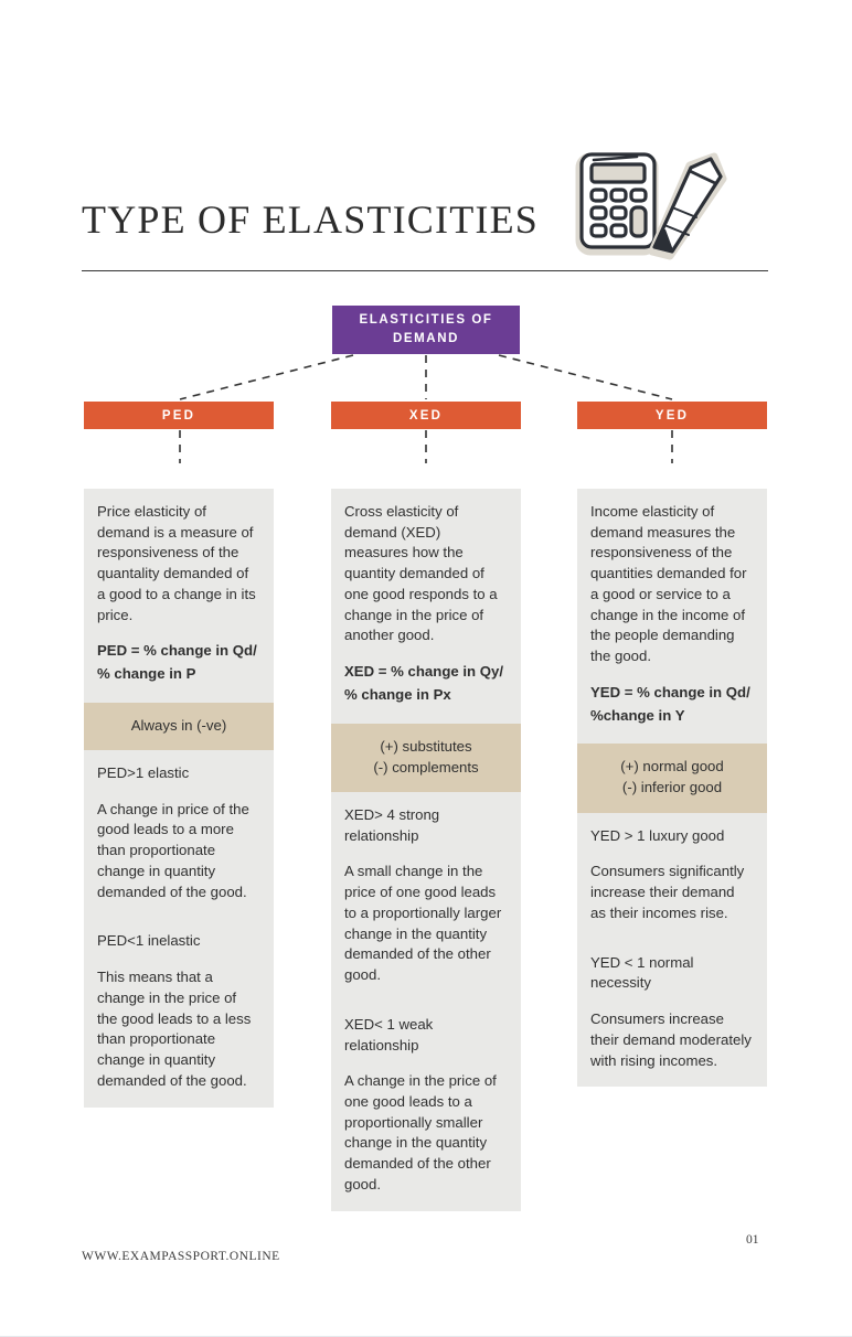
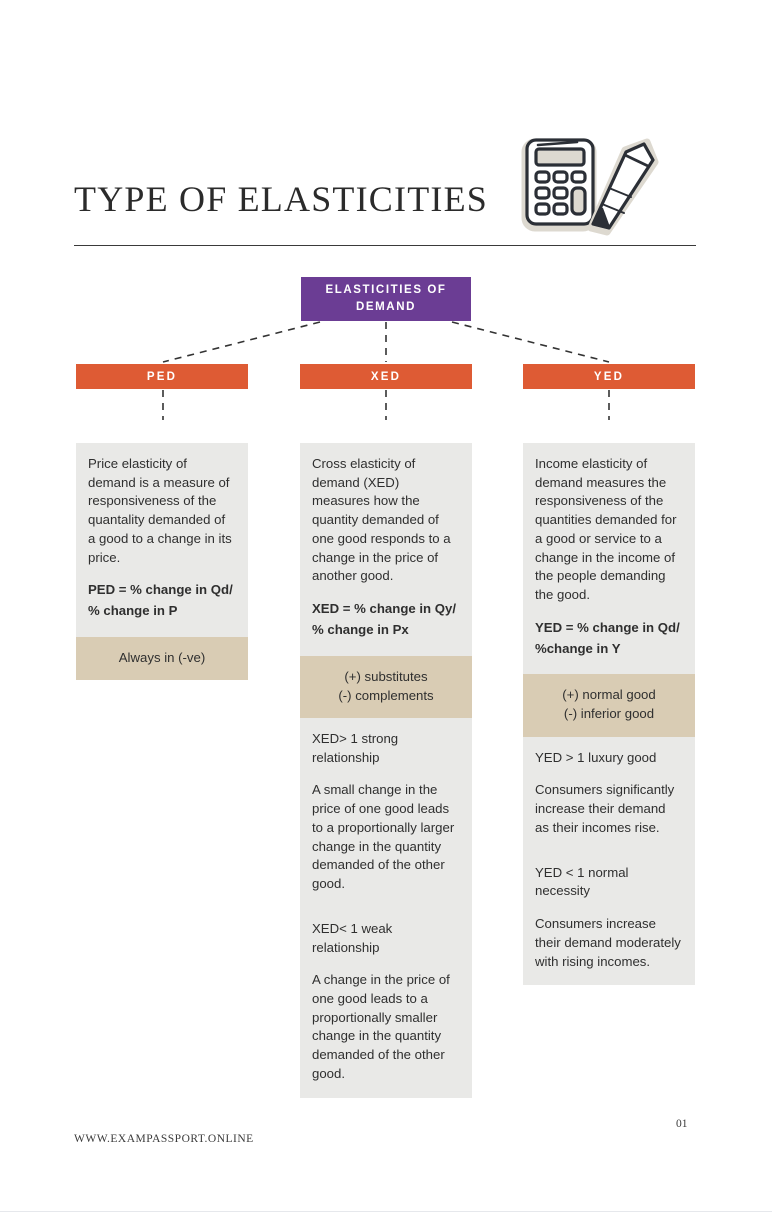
  TYPE OF ELASTICITIES
  ELASTICITIES OF DEMAND
  PED
  Price elasticity of demand is a measure of responsiveness of the quantality demanded of a good to a change in its price.
  PED = % change in Qd/
  % change in P
  Always in (-ve)
- PED>1 elastic
- A change in price of the good leads to a more than proportionate change in quantity demanded of the good.
- PED<1 inelastic
- This means that a change in the price of the good leads to a less than proportionate change in quantity demanded of the good.
  XED
  Cross elasticity of demand (XED) measures how the quantity demanded of one good responds to a change in the price of another good.
  XED = % change in Qy/
  % change in Px
  (+) substitutes
  (-) complements
- XED> 4 strong relationship
+ XED> 1 strong relationship
  A small change in the price of one good leads to a proportionally larger change in the quantity demanded of the other good.
  XED< 1 weak relationship
  A change in the price of one good leads to a proportionally smaller change in the quantity demanded of the other good.
  YED
  Income elasticity of demand measures the responsiveness of the quantities demanded for a good or service to a change in the income of the people demanding the good.
  YED = % change in Qd/
  %change in Y
  (+) normal good
  (-) inferior good
  YED > 1 luxury good
  Consumers significantly increase their demand as their incomes rise.
  YED < 1 normal necessity
  Consumers increase their demand moderately with rising incomes.
  WWW.EXAMPASSPORT.ONLINE
  01
